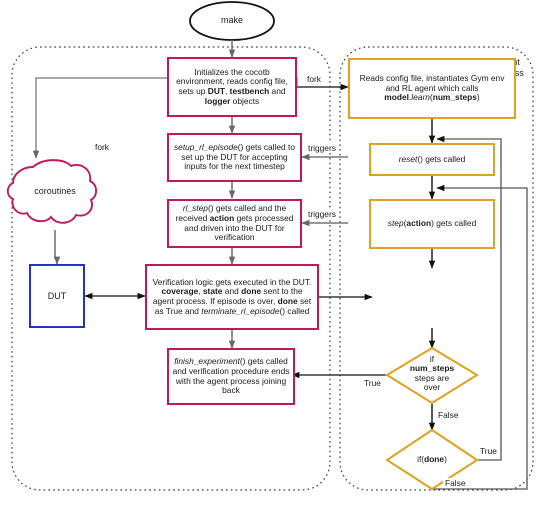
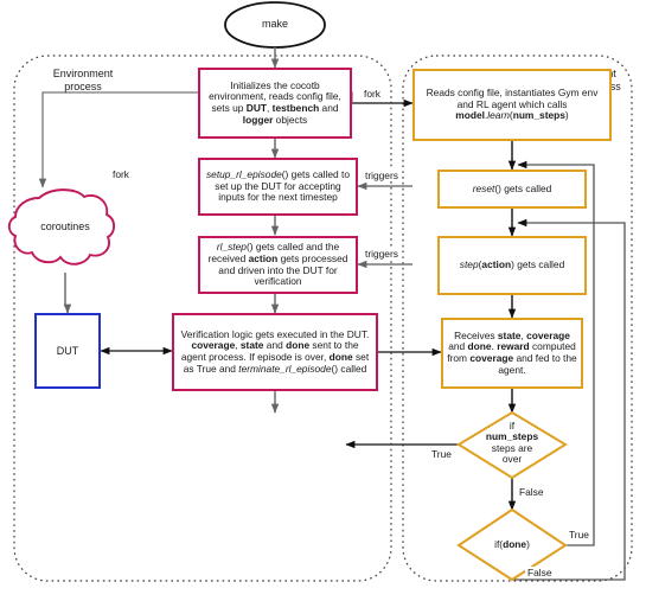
+ Environment
+ process
  make
  Initializes the cocotb environment, reads config file, sets up DUT, testbench and logger objects
  setup_rl_episode() gets called to set up the DUT for accepting inputs for the next timestep
  rl_step() gets called and the received action gets processed and driven into the DUT for verification
  Verification logic gets executed in the DUT. coverage, state and done sent to the agent process. If episode is over, done set as True and terminate_rl_episode() called
- finish_experiment() gets called and verification procedure ends with the agent process joining back
  coroutines
  DUT
  Reads config file, instantiates Gym env and RL agent which calls
  model.learn(num_steps)
  reset() gets called
  step(action) gets called
+ Receives state, coverage and done. reward computed from coverage and fed to the agent.
  if
  num_steps
  steps are
  over
  if(done)
  fork
  fork
  triggers
  triggers
  True
  False
  True
  False
